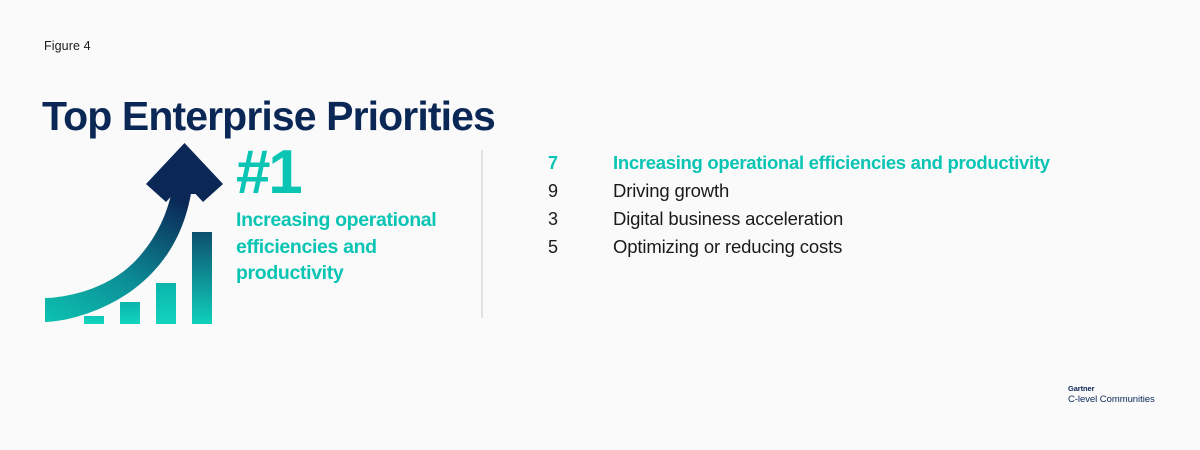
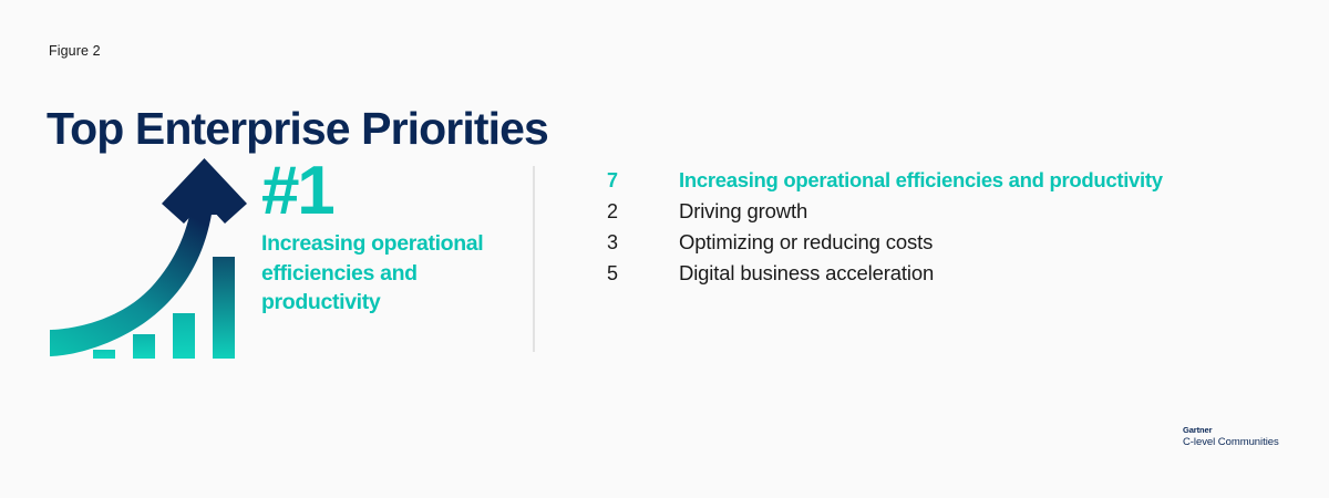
- Figure 4
+ Figure 2
  Top Enterprise Priorities
  #1
  Increasing operational efficiencies and productivity
  7
  Increasing operational efficiencies and productivity
- 9
+ 2
  Driving growth
  3
- Digital business acceleration
+ Optimizing or reducing costs
  5
- Optimizing or reducing costs
+ Digital business acceleration
  Gartner
  C-level Communities
